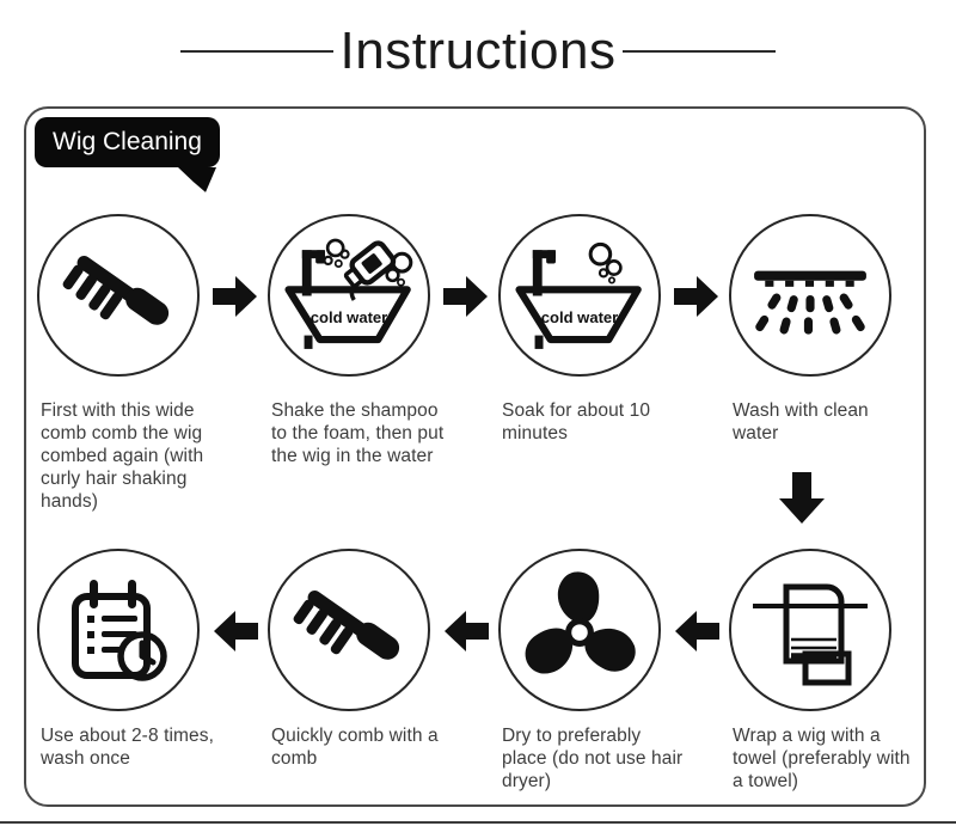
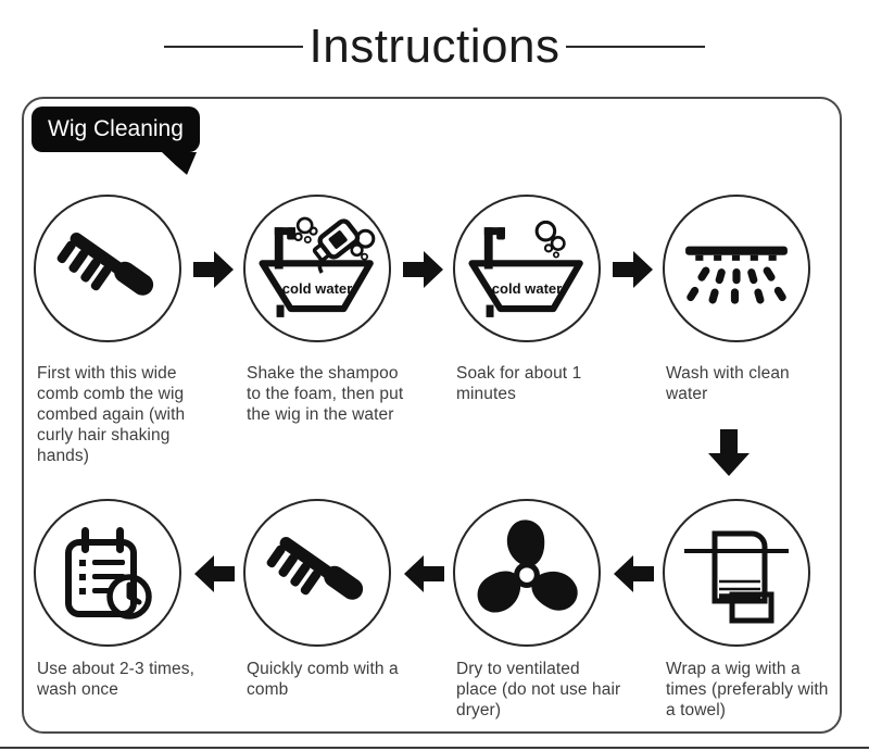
  Instructions
  Wig Cleaning
  cold water
  cold water
  First with this wide comb comb the wig combed again (with curly hair shaking hands)
  Shake the shampoo to the foam, then put the wig in the water
- Soak for about 10 minutes
+ Soak for about 1 minutes
  Wash with clean water
- Use about 2-8 times, wash once
+ Use about 2-3 times, wash once
  Quickly comb with a comb
- Dry to preferably place (do not use hair dryer)
+ Dry to ventilated place (do not use hair dryer)
- Wrap a wig with a towel (preferably with a towel)
+ Wrap a wig with a times (preferably with a towel)
